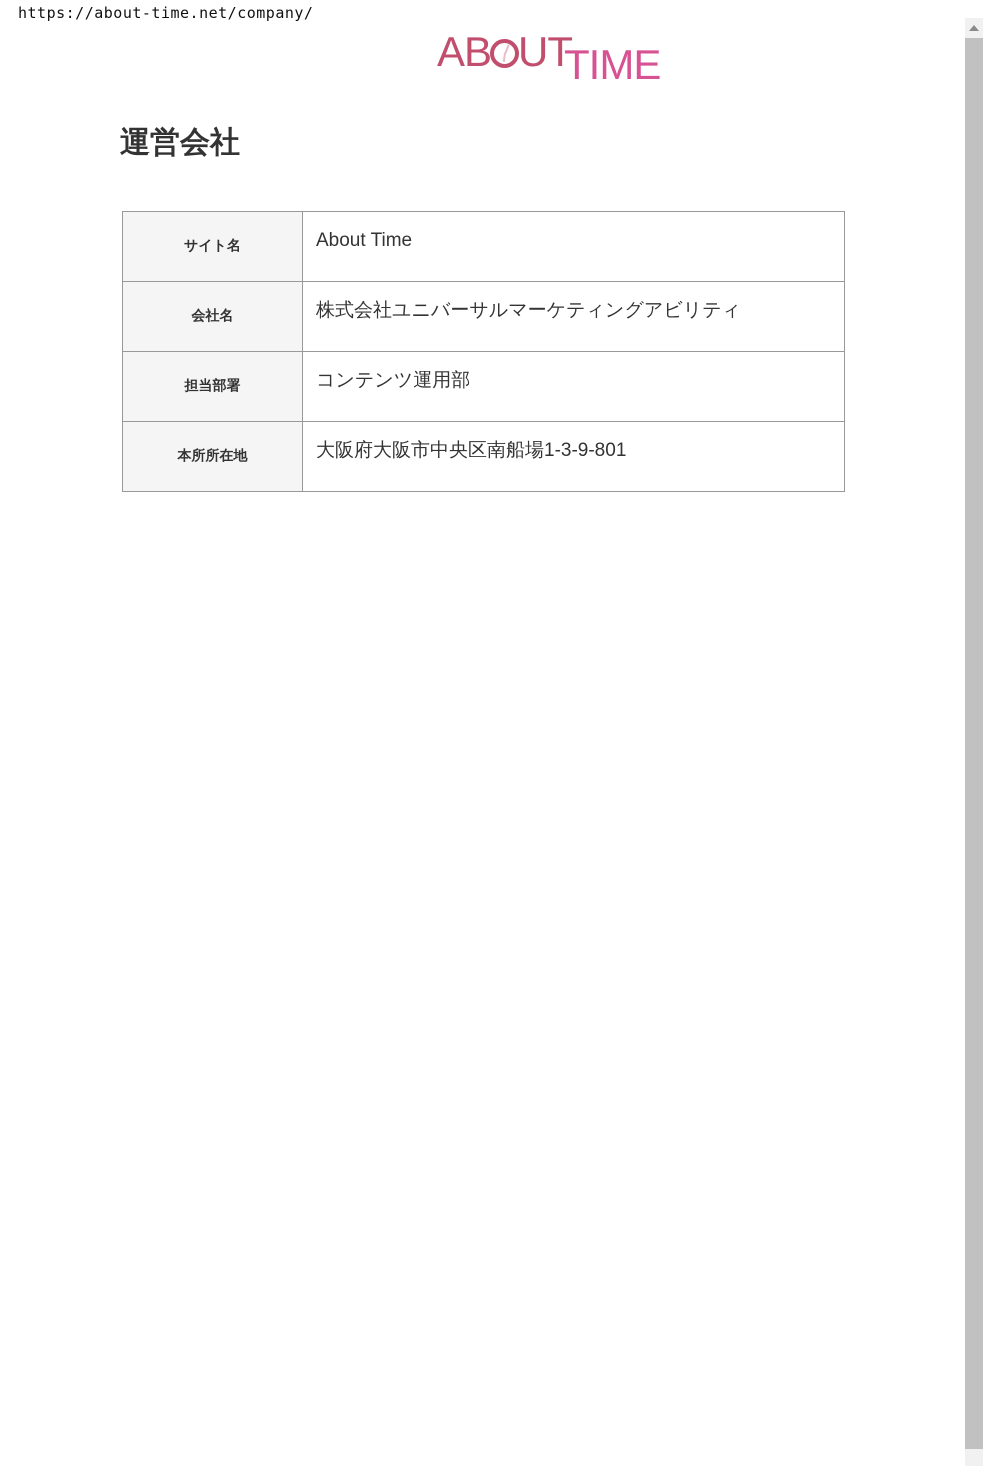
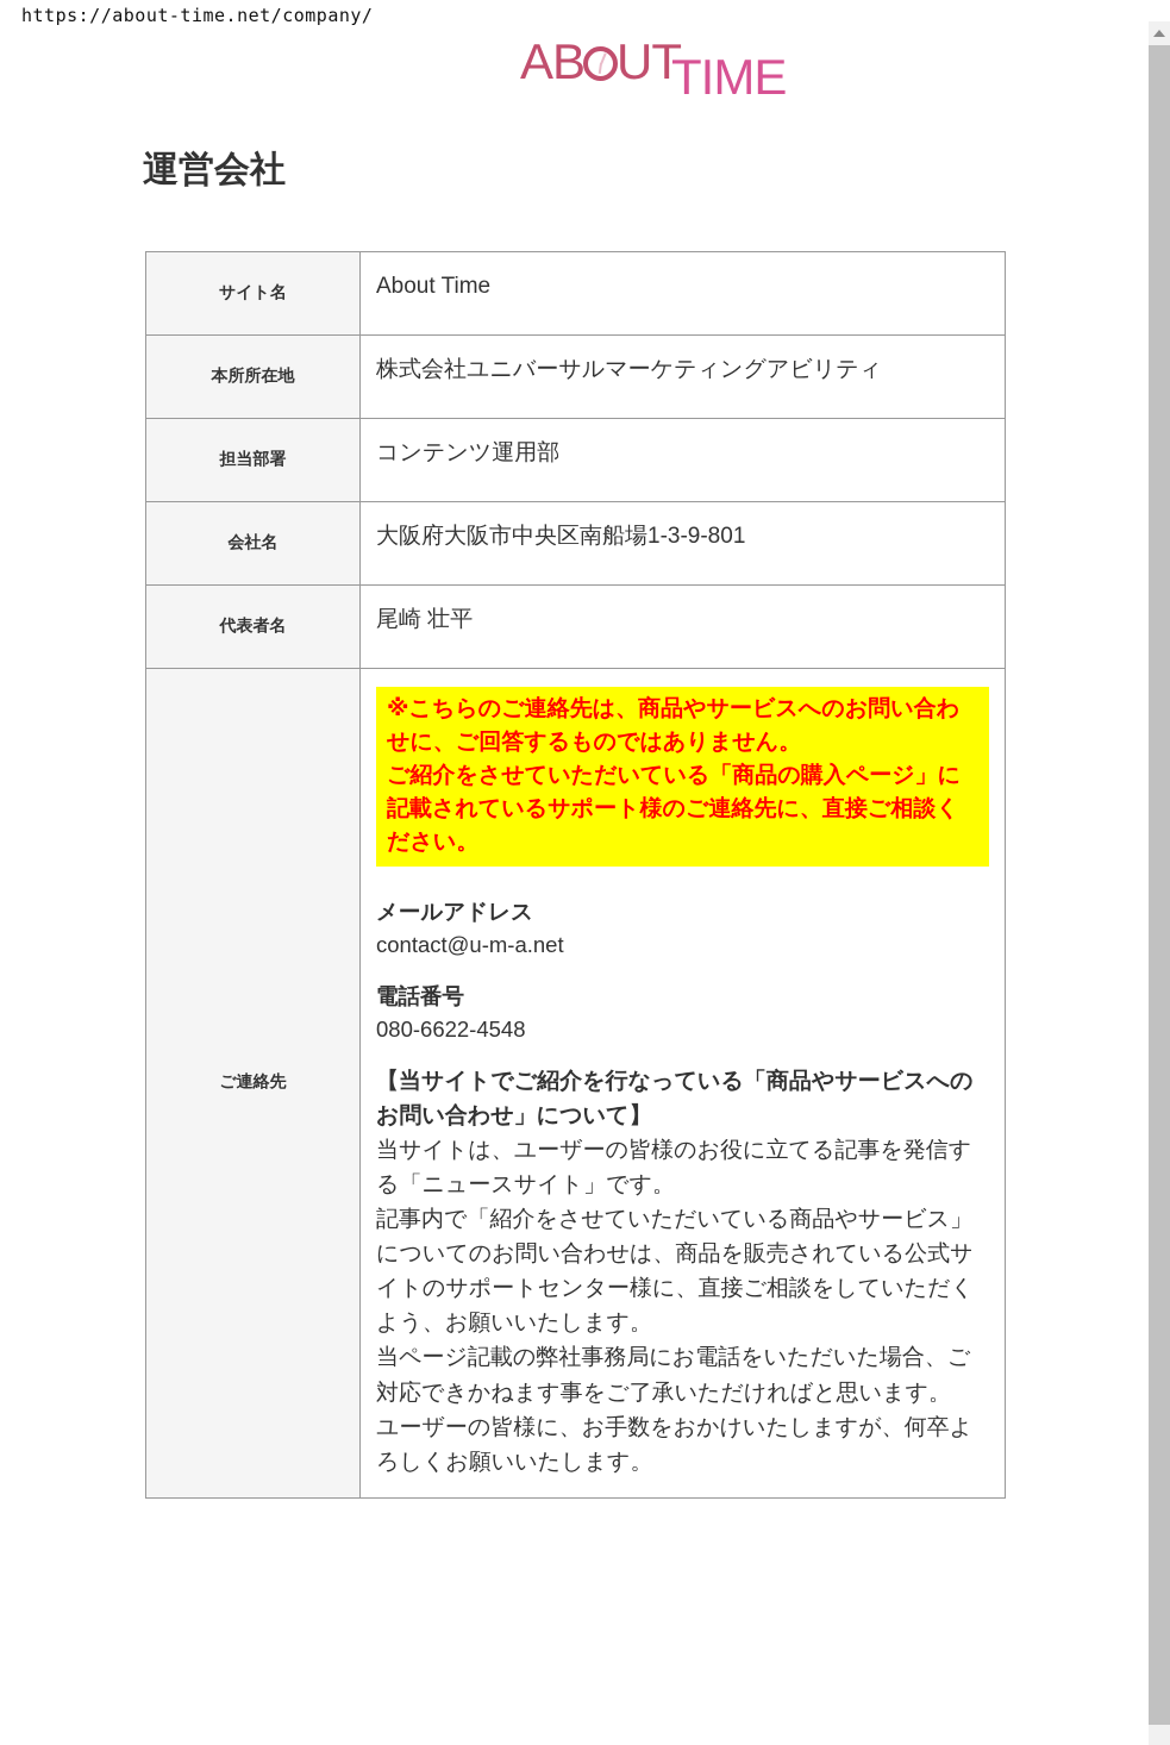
  https://about-time.net/company/
  AB UTTIME
  運営会社
  サイト名	About Time
- 会社名	株式会社ユニバーサルマーケティングアビリティ
+ 本所所在地	株式会社ユニバーサルマーケティングアビリティ
  担当部署	コンテンツ運用部
- 本所所在地	大阪府大阪市中央区南船場1-3-9-801
+ 会社名	大阪府大阪市中央区南船場1-3-9-801
+ 代表者名	尾崎 壮平
+ ご連絡先	※こちらのご連絡先は、商品やサービスへのお問い合わせに、ご回答するものではありません。 ご紹介をさせていただいている「商品の購入ページ」に記載されているサポート様のご連絡先に、直接ご相談ください。 メールアドレス contact@u-m-a.net 電話番号 080-6622-4548 【当サイトでご紹介を行なっている「商品やサービスへのお問い合わせ」について】 当サイトは、ユーザーの皆様のお役に立てる記事を発信する「ニュースサイト」です。 記事内で「紹介をさせていただいている商品やサービス」についてのお問い合わせは、商品を販売されている公式サイトのサポートセンター様に、直接ご相談をしていただくよう、お願いいたします。 当ページ記載の弊社事務局にお電話をいただいた場合、ご対応できかねます事をご了承いただければと思います。 ユーザーの皆様に、お手数をおかけいたしますが、何卒よろしくお願いいたします。
